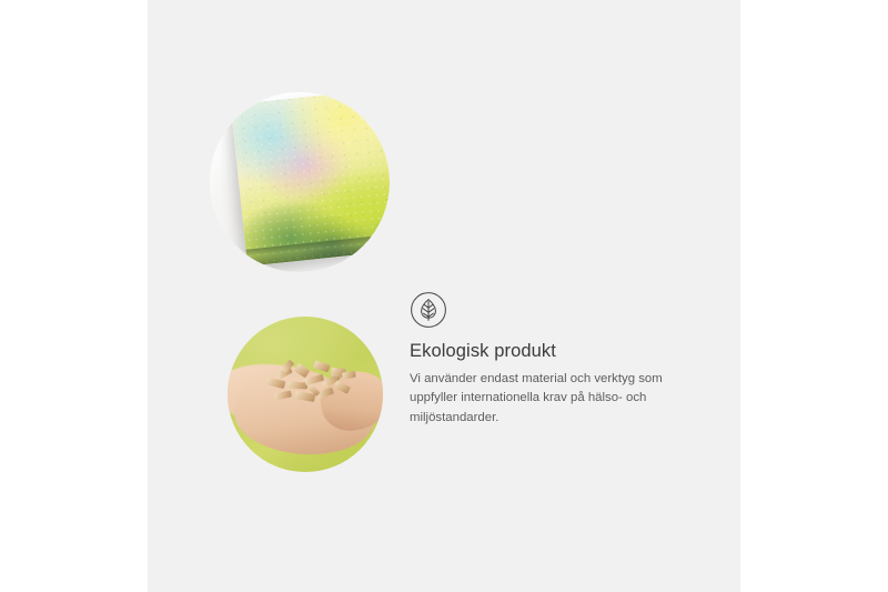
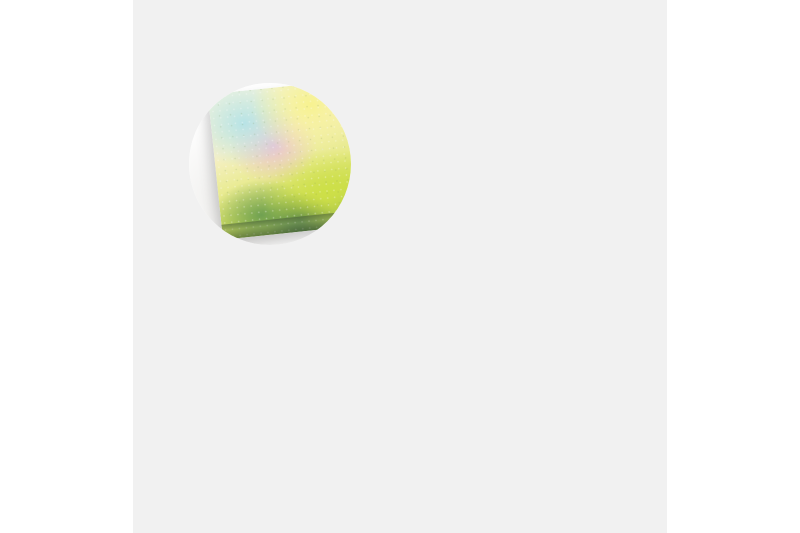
- Ekologisk produkt
- Vi använder endast material och verktyg som uppfyller internationella krav på hälso- och miljöstandarder.
